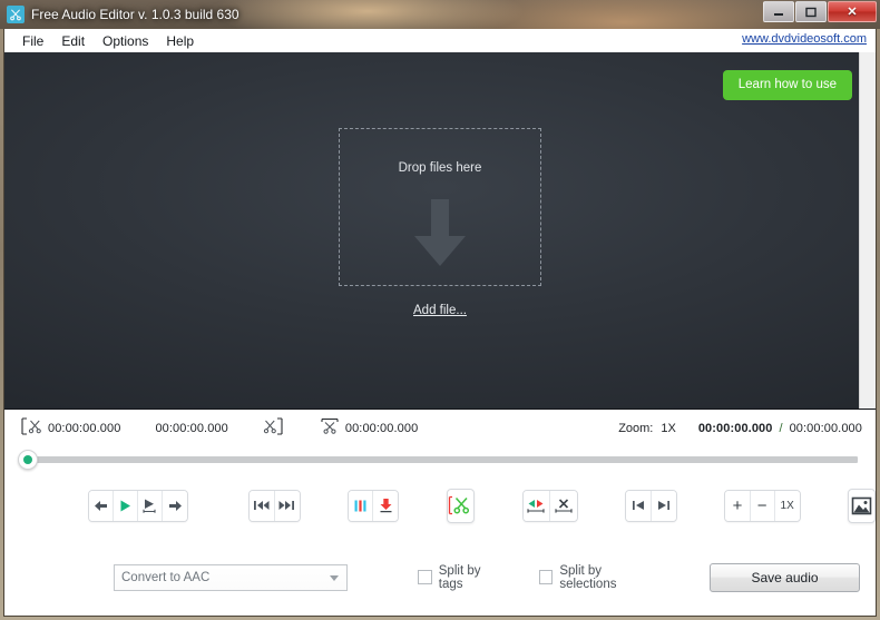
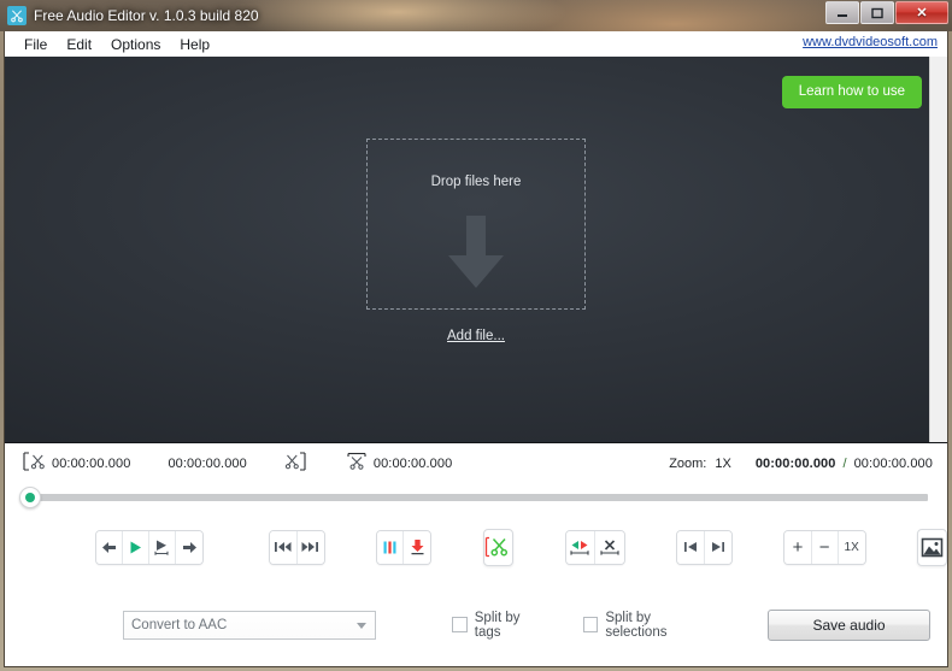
- Free Audio Editor v. 1.0.3 build 630
+ Free Audio Editor v. 1.0.3 build 820
  ✕
  File
  Edit
  Options
  Help
  www.dvdvideosoft.com
  Learn how to use
  Drop files here
  Add file...
  00:00:00.000
  00:00:00.000
  00:00:00.000
  Zoom:
  1X
  00:00:00.000
  /
  00:00:00.000
  +
  −
  1X
  Convert to AAC
  Split by tags
  Split by selections
  Save audio
